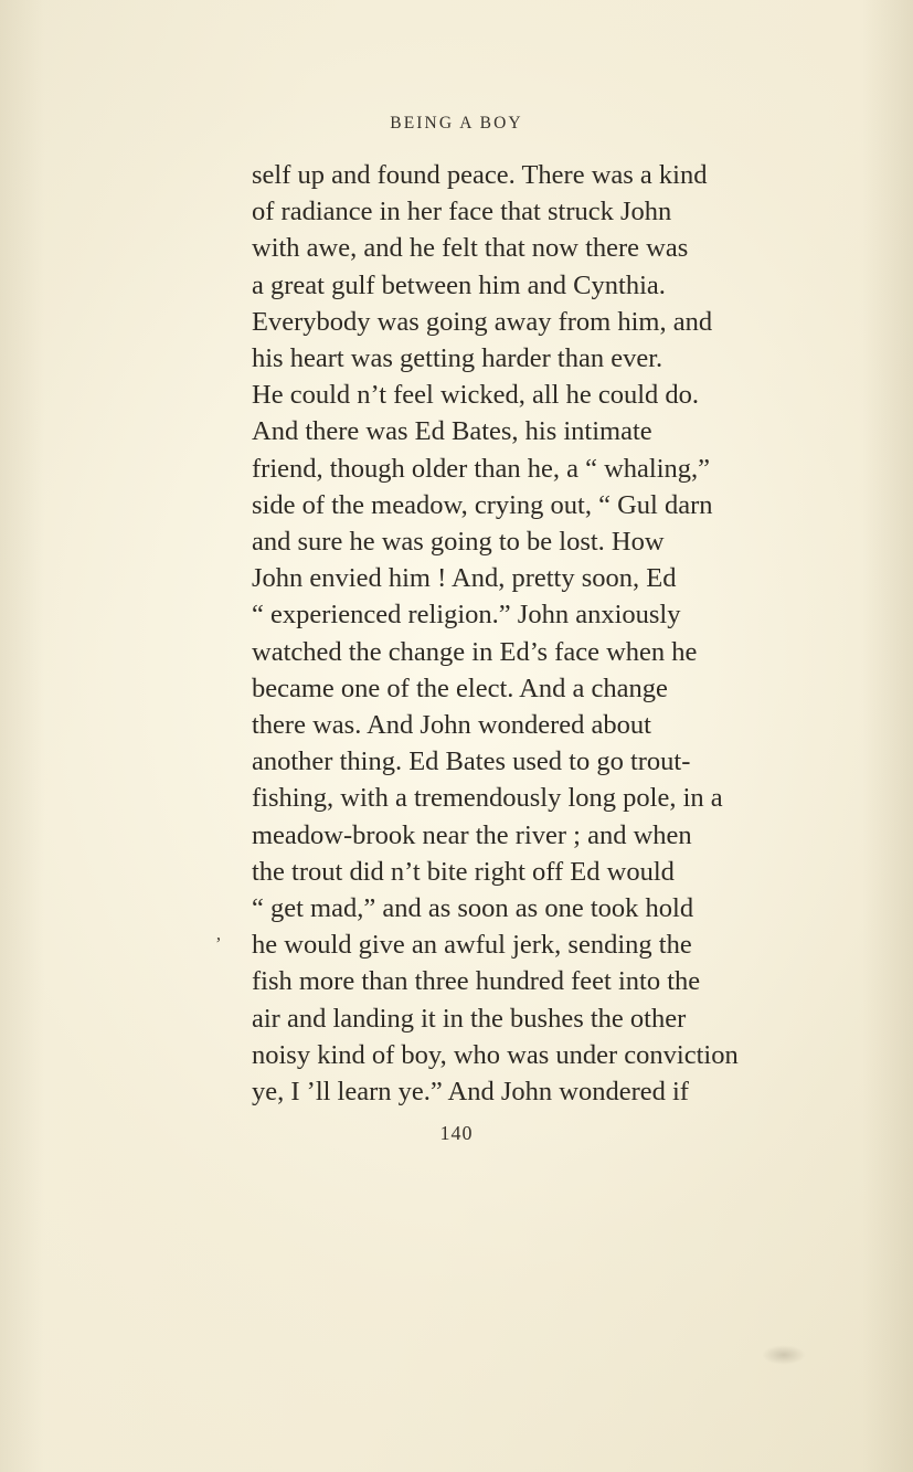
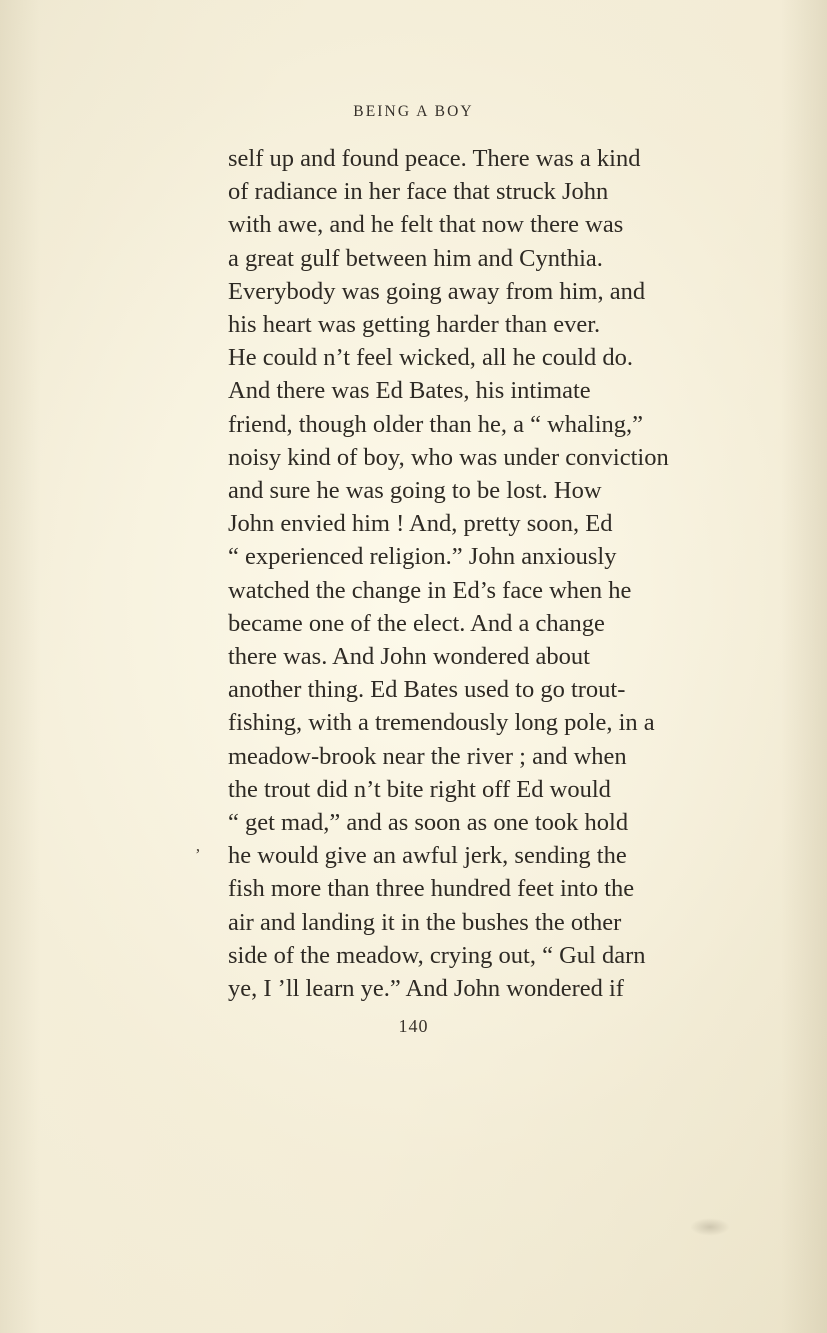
  BEING A BOY
  ’
  self up and found peace. There was a kind
  of radiance in her face that struck John
  with awe, and he felt that now there was
  a great gulf between him and Cynthia.
  Everybody was going away from him, and
  his heart was getting harder than ever.
  He could n’t feel wicked, all he could do.
  And there was Ed Bates, his intimate
  friend, though older than he, a “ whaling,”
- side of the meadow, crying out, “ Gul darn
+ noisy kind of boy, who was under conviction
  and sure he was going to be lost. How
  John envied him ! And, pretty soon, Ed
  “ experienced religion.” John anxiously
  watched the change in Ed’s face when he
  became one of the elect. And a change
  there was. And John wondered about
  another thing. Ed Bates used to go trout-
  fishing, with a tremendously long pole, in a
  meadow-brook near the river ; and when
  the trout did n’t bite right off Ed would
  “ get mad,” and as soon as one took hold
  he would give an awful jerk, sending the
  fish more than three hundred feet into the
  air and landing it in the bushes the other
- noisy kind of boy, who was under conviction
+ side of the meadow, crying out, “ Gul darn
  ye, I ’ll learn ye.” And John wondered if
  140
